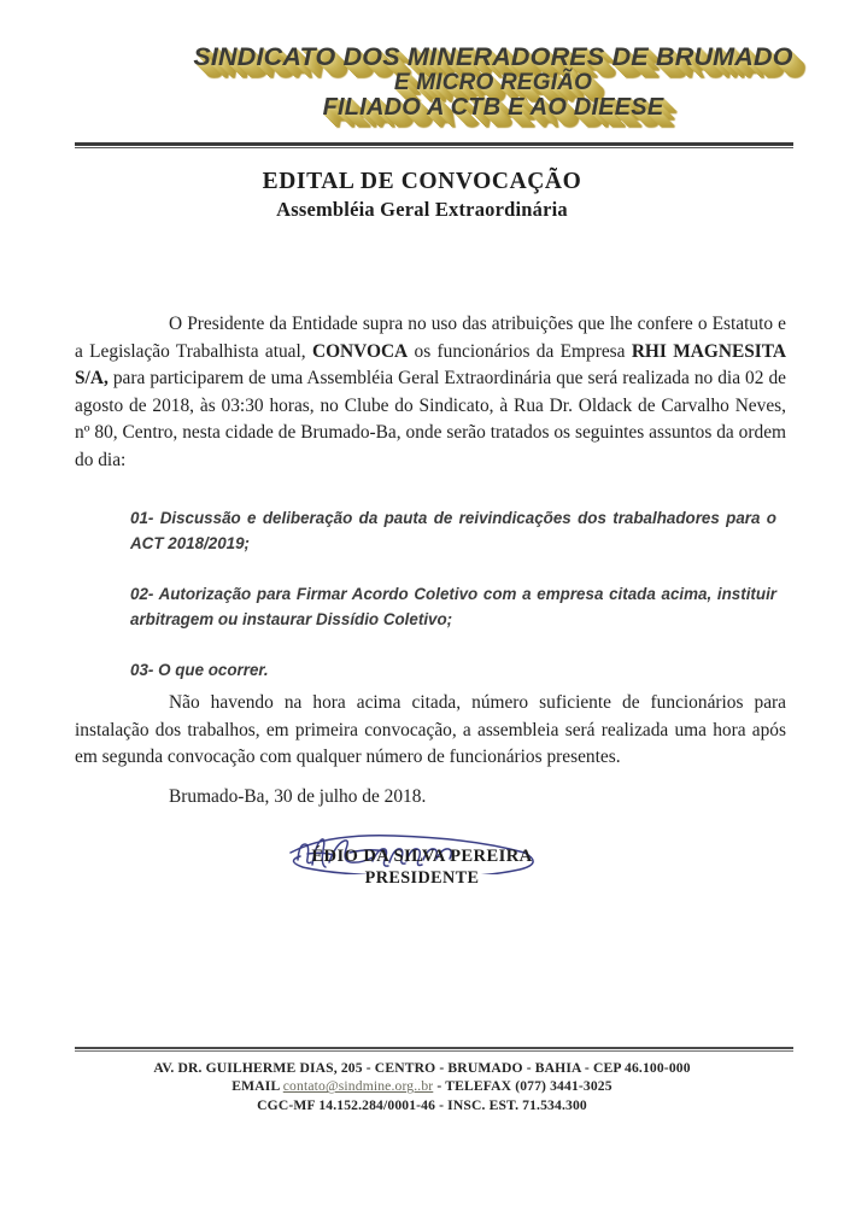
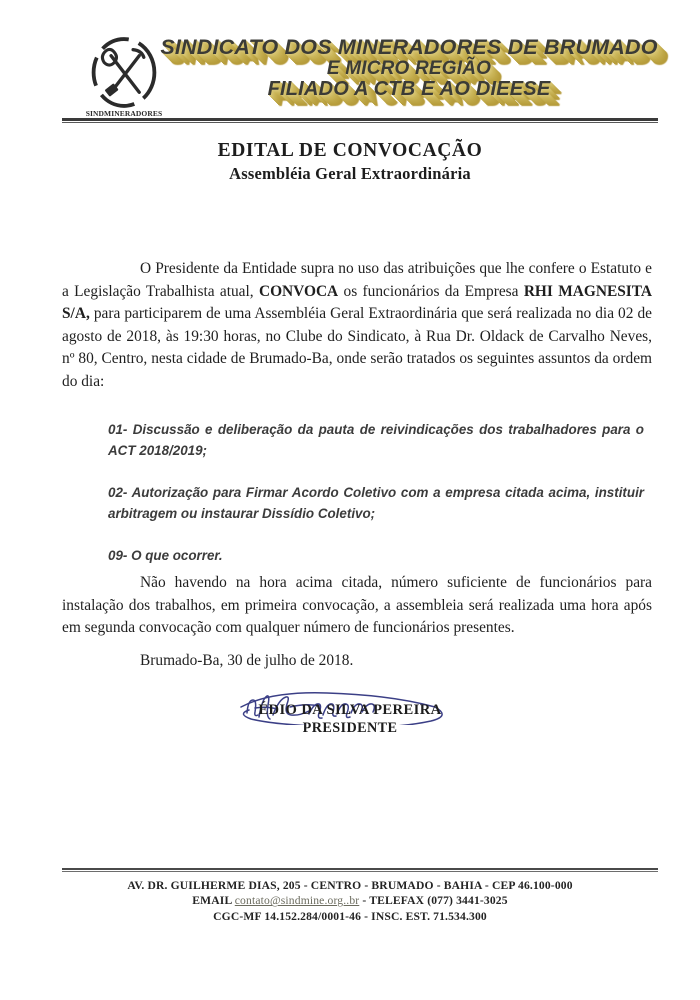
+ SINDMINERADORES
  SINDICATO DOS MINERADORES DE BRUMADO
  E MICRO REGIÃO
  FILIADO A CTB E AO DIEESE
  EDITAL DE CONVOCAÇÃO
  Assembléia Geral Extraordinária
- O Presidente da Entidade supra no uso das atribuições que lhe confere o Estatuto e a Legislação Trabalhista atual, CONVOCA os funcionários da Empresa RHI MAGNESITA S/A, para participarem de uma Assembléia Geral Extraordinária que será realizada no dia 02 de agosto de 2018, às 03:30 horas, no Clube do Sindicato, à Rua Dr. Oldack de Carvalho Neves, nº 80, Centro, nesta cidade de Brumado-Ba, onde serão tratados os seguintes assuntos da ordem do dia:
+ O Presidente da Entidade supra no uso das atribuições que lhe confere o Estatuto e a Legislação Trabalhista atual, CONVOCA os funcionários da Empresa RHI MAGNESITA S/A, para participarem de uma Assembléia Geral Extraordinária que será realizada no dia 02 de agosto de 2018, às 19:30 horas, no Clube do Sindicato, à Rua Dr. Oldack de Carvalho Neves, nº 80, Centro, nesta cidade de Brumado-Ba, onde serão tratados os seguintes assuntos da ordem do dia:
  01- Discussão e deliberação da pauta de reivindicações dos trabalhadores para o ACT 2018/2019;
  02- Autorização para Firmar Acordo Coletivo com a empresa citada acima, instituir arbitragem ou instaurar Dissídio Coletivo;
- 03- O que ocorrer.
+ 09- O que ocorrer.
  Não havendo na hora acima citada, número suficiente de funcionários para instalação dos trabalhos, em primeira convocação, a assembleia será realizada uma hora após em segunda convocação com qualquer número de funcionários presentes.
  Brumado-Ba, 30 de julho de 2018.
  ÉDIO DA SILVA PEREIRA
  PRESIDENTE
  AV. DR. GUILHERME DIAS, 205 - CENTRO - BRUMADO - BAHIA - CEP 46.100-000
  EMAIL contato@sindmine.org..br - TELEFAX (077) 3441-3025
  CGC-MF 14.152.284/0001-46 - INSC. EST. 71.534.300
